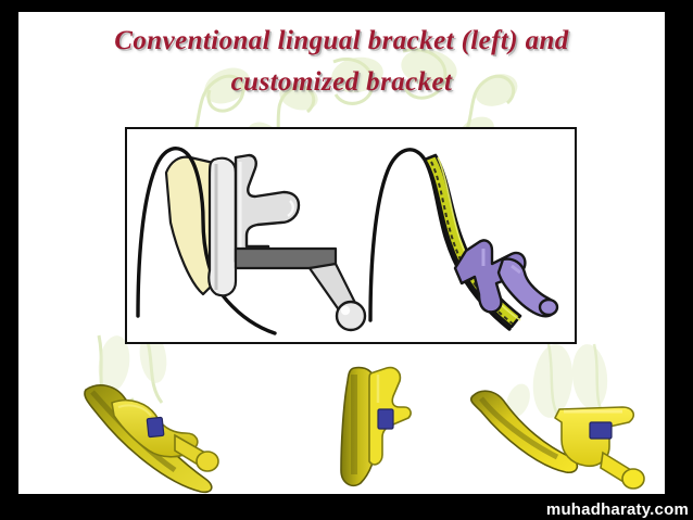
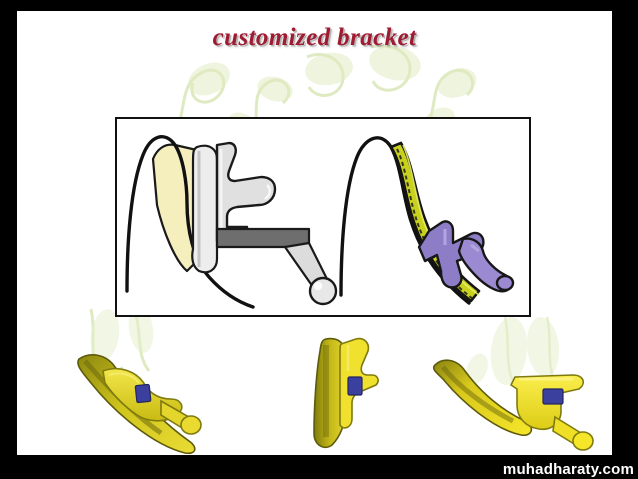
- Conventional lingual bracket (left) and
  customized bracket
  muhadharaty.com
